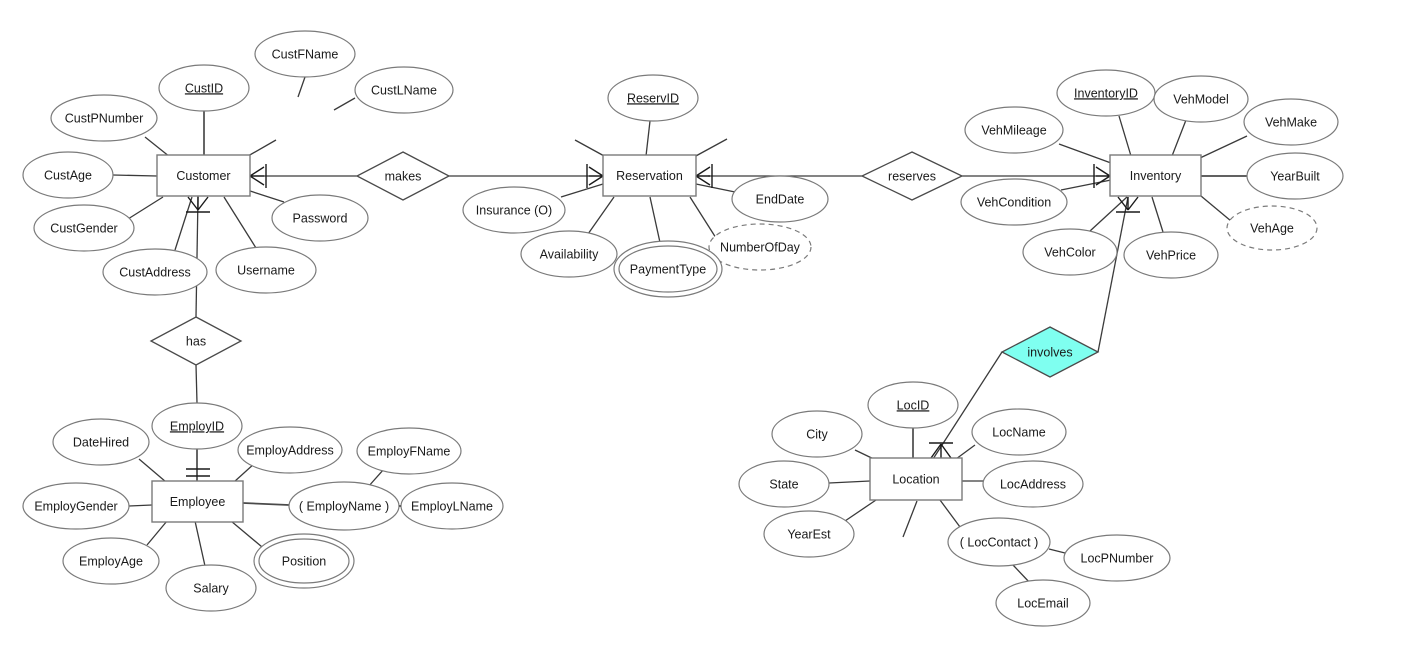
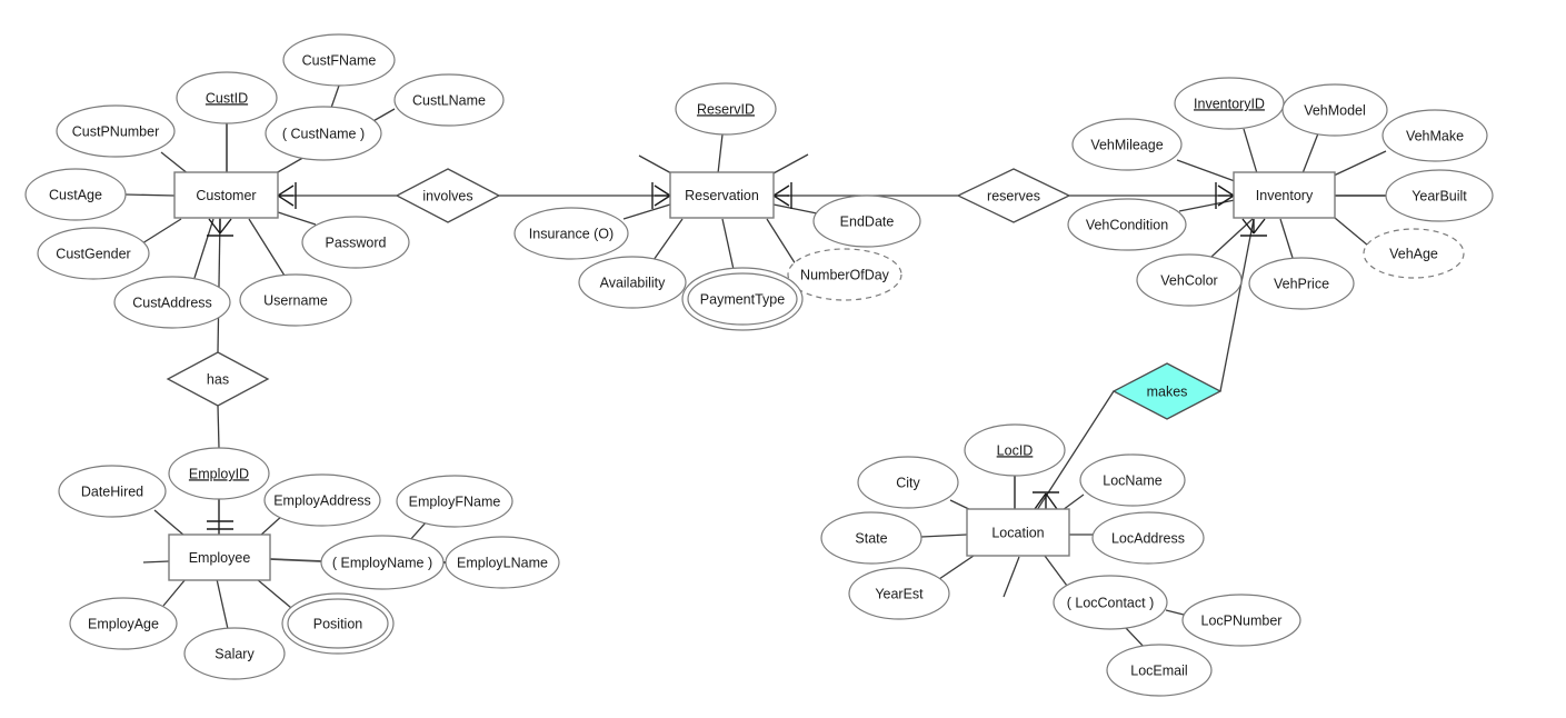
  CustPNumber
  CustID
  CustFName
  CustLName
+ ( CustName )
  CustAge
  CustGender
  CustAddress
  Username
  Password
  ReservID
  EndDate
  NumberOfDay
  PaymentType
  Availability
  Insurance (O)
  VehMileage
  InventoryID
  VehModel
  VehMake
  YearBuilt
  VehAge
  VehCondition
  VehColor
  VehPrice
  DateHired
  EmployID
  EmployAddress
  EmployFName
  EmployLName
  ( EmployName )
- EmployGender
  EmployAge
  Salary
  Position
  City
  LocID
  LocName
  LocAddress
  State
  YearEst
  ( LocContact )
  LocPNumber
  LocEmail
- makes
+ involves
  reserves
  has
- involves
+ makes
  Customer
  Reservation
  Inventory
  Employee
  Location
